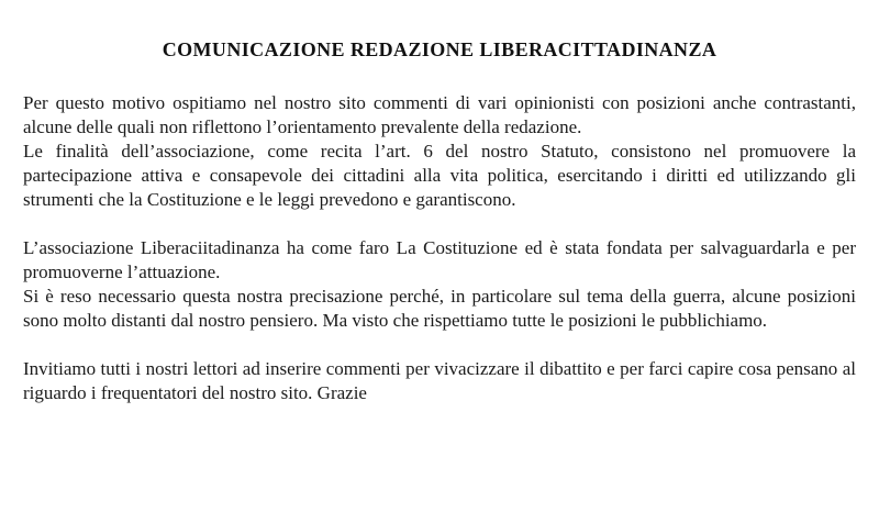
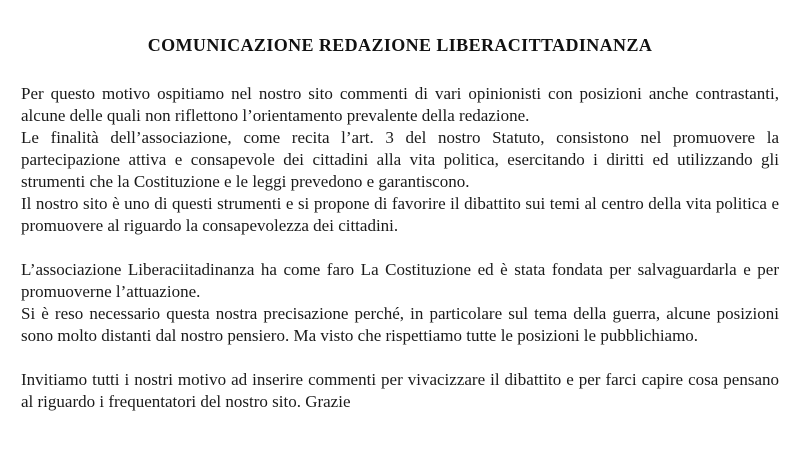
  COMUNICAZIONE REDAZIONE LIBERACITTADINANZA
  Per questo motivo ospitiamo nel nostro sito commenti di vari opinionisti con posizioni anche contrastanti, alcune delle quali non riflettono l’orientamento prevalente della redazione.
- Le finalità dell’associazione, come recita l’art. 6 del nostro Statuto, consistono nel promuovere la partecipazione attiva e consapevole dei cittadini alla vita politica, esercitando i diritti ed utilizzando gli strumenti che la Costituzione e le leggi prevedono e garantiscono.
+ Le finalità dell’associazione, come recita l’art. 3 del nostro Statuto, consistono nel promuovere la partecipazione attiva e consapevole dei cittadini alla vita politica, esercitando i diritti ed utilizzando gli strumenti che la Costituzione e le leggi prevedono e garantiscono.
+ Il nostro sito è uno di questi strumenti e si propone di favorire il dibattito sui temi al centro della vita politica e promuovere al riguardo la consapevolezza dei cittadini.
  L’associazione Liberaciitadinanza ha come faro La Costituzione ed è stata fondata per salvaguardarla e per promuoverne l’attuazione.
  Si è reso necessario questa nostra precisazione perché, in particolare sul tema della guerra, alcune posizioni sono molto distanti dal nostro pensiero. Ma visto che rispettiamo tutte le posizioni le pubblichiamo.
- Invitiamo tutti i nostri lettori ad inserire commenti per vivacizzare il dibattito e per farci capire cosa pensano al riguardo i frequentatori del nostro sito. Grazie
+ Invitiamo tutti i nostri motivo ad inserire commenti per vivacizzare il dibattito e per farci capire cosa pensano al riguardo i frequentatori del nostro sito. Grazie
